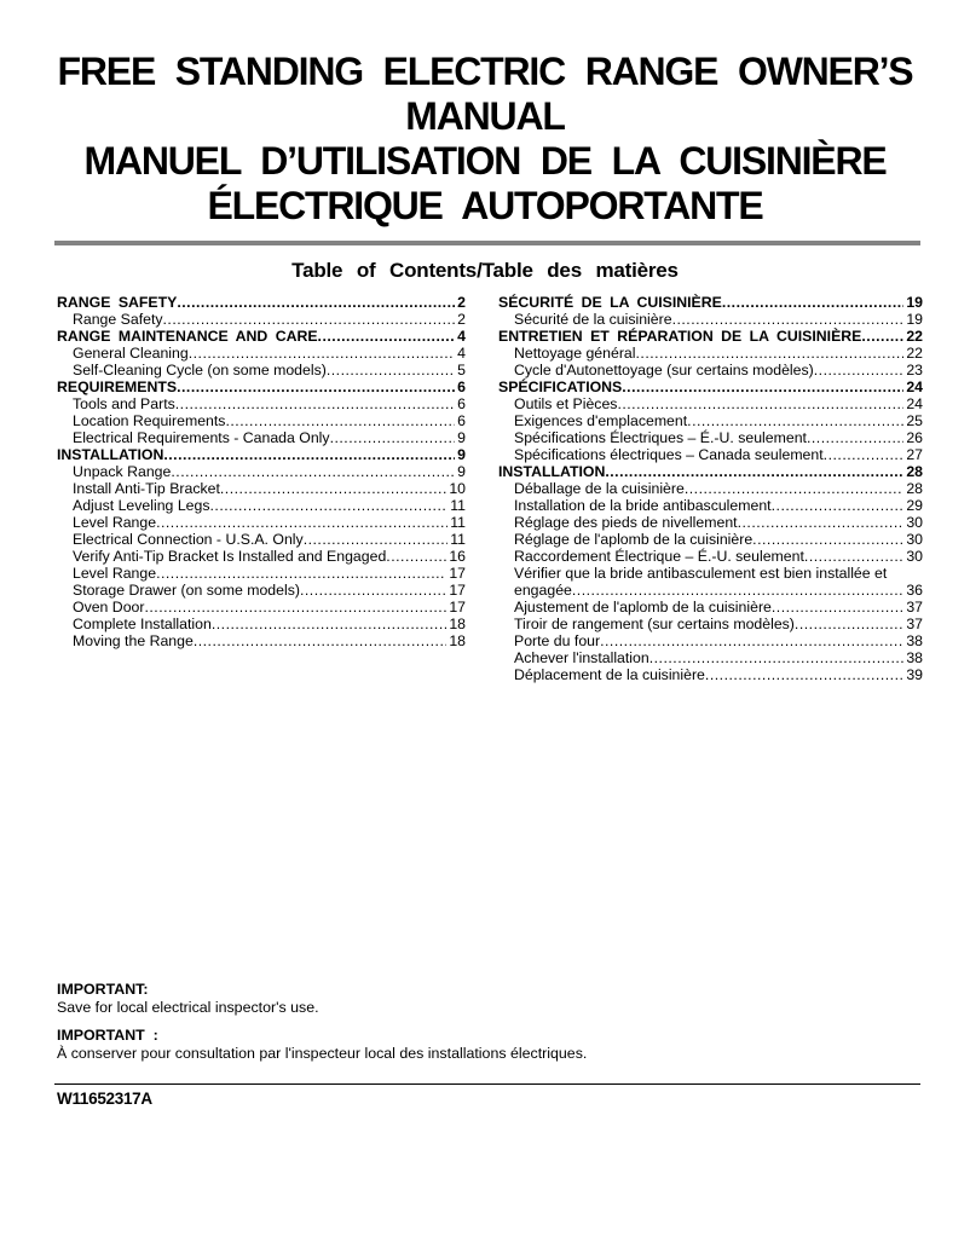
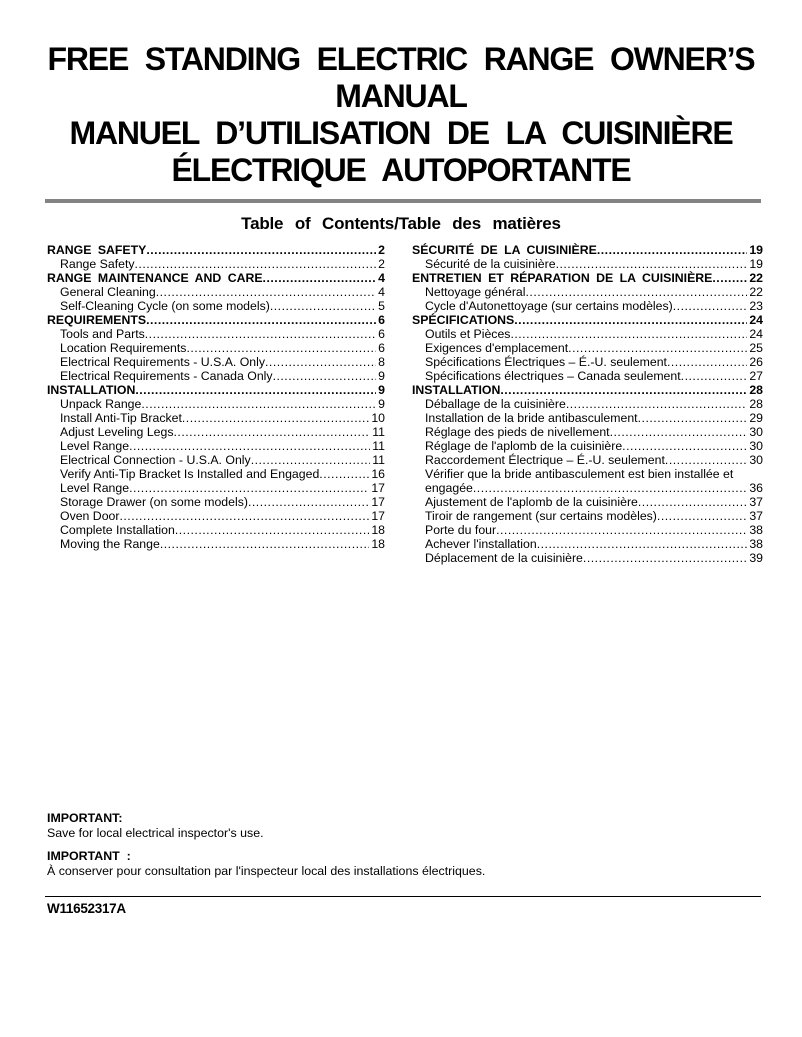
  FREE STANDING ELECTRIC RANGE OWNER’S
  MANUAL
  MANUEL D’UTILISATION DE LA CUISINIÈRE
  ÉLECTRIQUE AUTOPORTANTE
  Table of Contents/Table des matières
  RANGE SAFETY
  2
  Range Safety
  2
  RANGE MAINTENANCE AND CARE
  4
  General Cleaning
  4
  Self-Cleaning Cycle (on some models)
  5
  REQUIREMENTS
  6
  Tools and Parts
  6
  Location Requirements
  6
+ Electrical Requirements - U.S.A. Only
+ 8
  Electrical Requirements - Canada Only
  9
  INSTALLATION
  9
  Unpack Range
  9
  Install Anti-Tip Bracket
  10
  Adjust Leveling Legs
  11
  Level Range
  11
  Electrical Connection - U.S.A. Only
  11
  Verify Anti-Tip Bracket Is Installed and Engaged
  16
  Level Range
  17
  Storage Drawer (on some models)
  17
  Oven Door
  17
  Complete Installation
  18
  Moving the Range
  18
  SÉCURITÉ DE LA CUISINIÈRE
  19
  Sécurité de la cuisinière
  19
  ENTRETIEN ET RÉPARATION DE LA CUISINIÈRE
  22
  Nettoyage général
  22
  Cycle d'Autonettoyage (sur certains modèles)
  23
  SPÉCIFICATIONS
  24
  Outils et Pièces
  24
  Exigences d'emplacement
  25
  Spécifications Électriques – É.-U. seulement
  26
  Spécifications électriques – Canada seulement
  27
  INSTALLATION
  28
  Déballage de la cuisinière
  28
  Installation de la bride antibasculement
  29
  Réglage des pieds de nivellement
  30
  Réglage de l'aplomb de la cuisinière
  30
  Raccordement Électrique – É.-U. seulement
  30
  Vérifier que la bride antibasculement est bien installée et
  engagée
  36
  Ajustement de l'aplomb de la cuisinière
  37
  Tiroir de rangement (sur certains modèles)
  37
  Porte du four
  38
  Achever l'installation
  38
  Déplacement de la cuisinière
  39
  IMPORTANT:
  Save for local electrical inspector's use.
  IMPORTANT :
  À conserver pour consultation par l'inspecteur local des installations électriques.
  W11652317A
